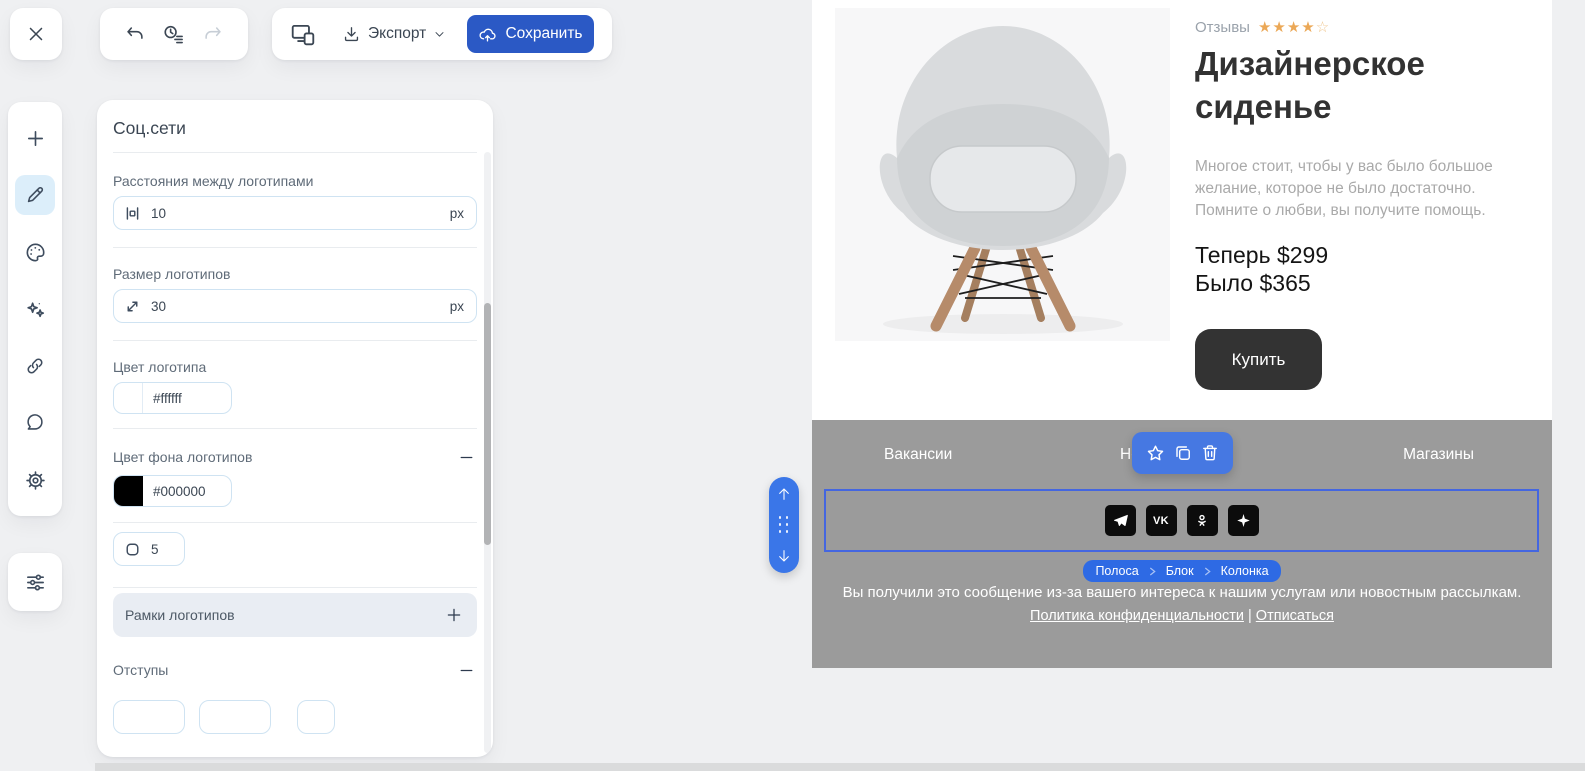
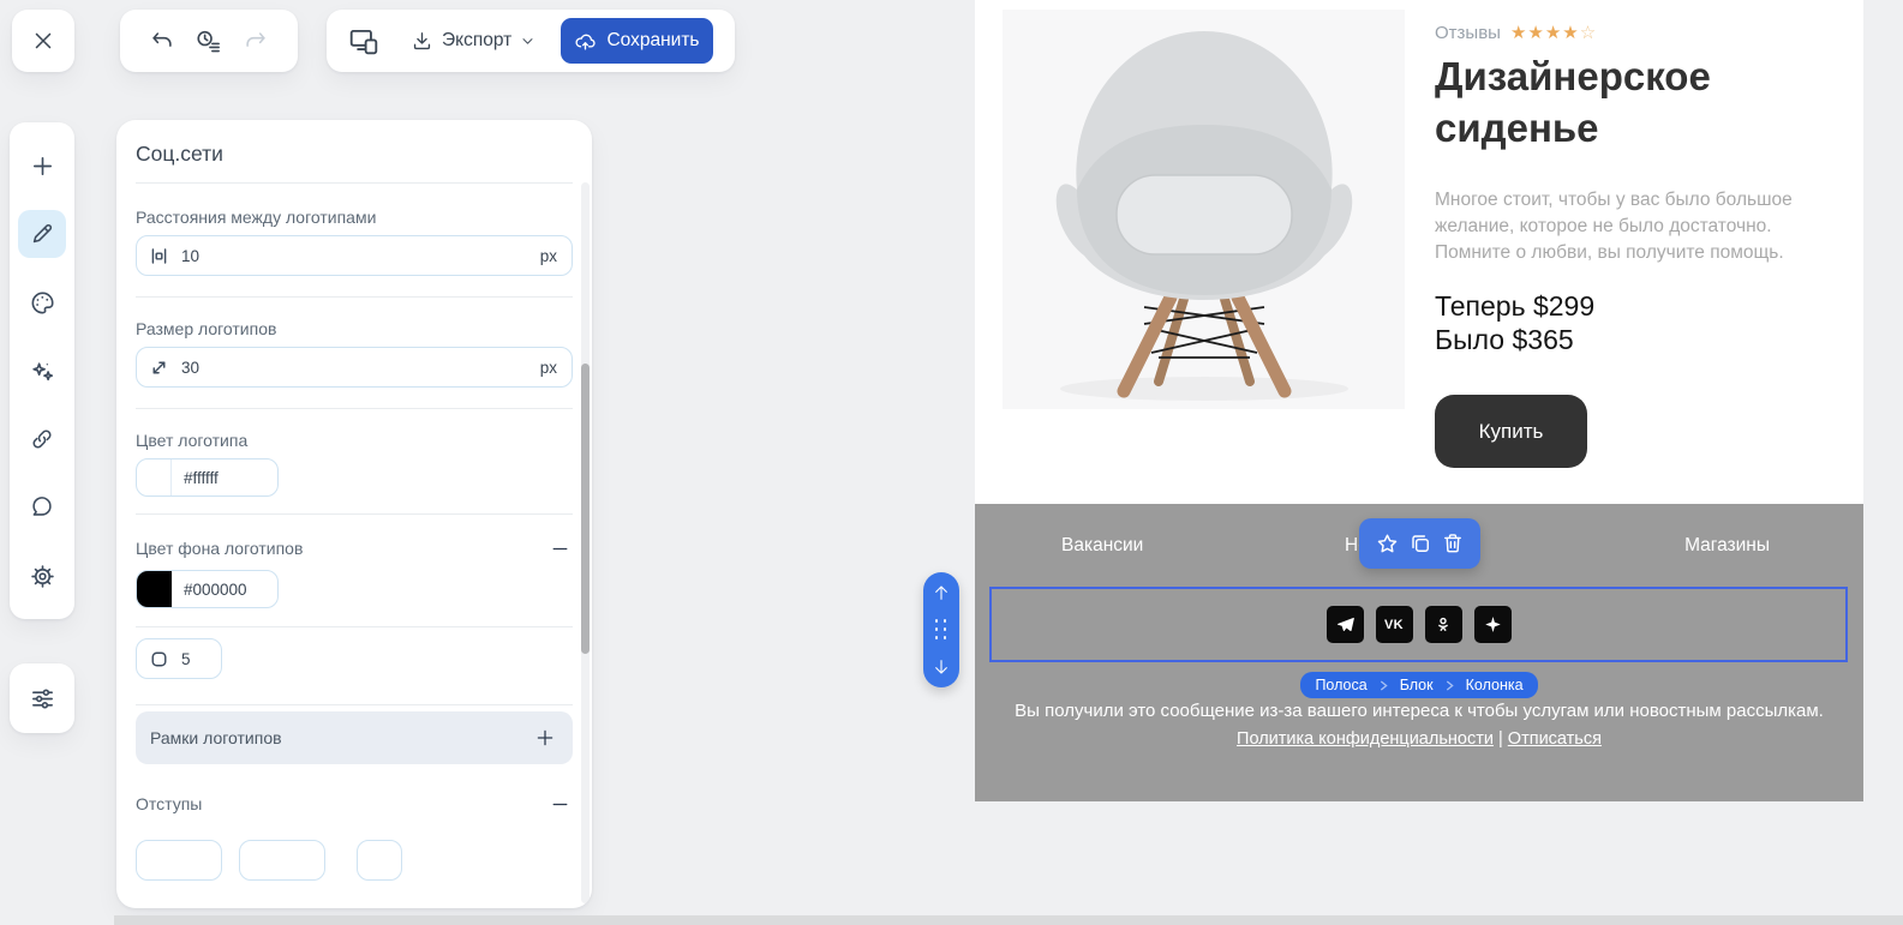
  Экспорт
  Сохранить
  Соц.сети
  Расстояния между логотипами
  10
  px
  Размер логотипов
  30
  px
  Цвет логотипа
  #ffffff
  Цвет фона логотипов
  #000000
  5
  Рамки логотипов
  Отступы
  Отзывы
  ★★★★☆
  Дизайнерское сиденье
  Многое стоит, чтобы у вас было большое желание, которое не было достаточно. Помните о любви, вы получите помощь.
  Теперь $299
  Было $365
  Купить
  Вакансии
  Магазины
  VK
  Полоса
  Блок
  Колонка
- Вы получили это сообщение из-за вашего интереса к нашим услугам или новостным рассылкам.
+ Вы получили это сообщение из-за вашего интереса к чтобы услугам или новостным рассылкам.
  Политика конфиденциальности | Отписаться
